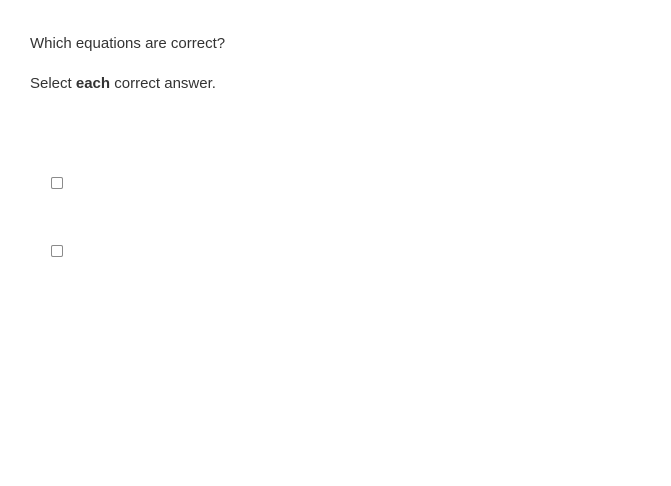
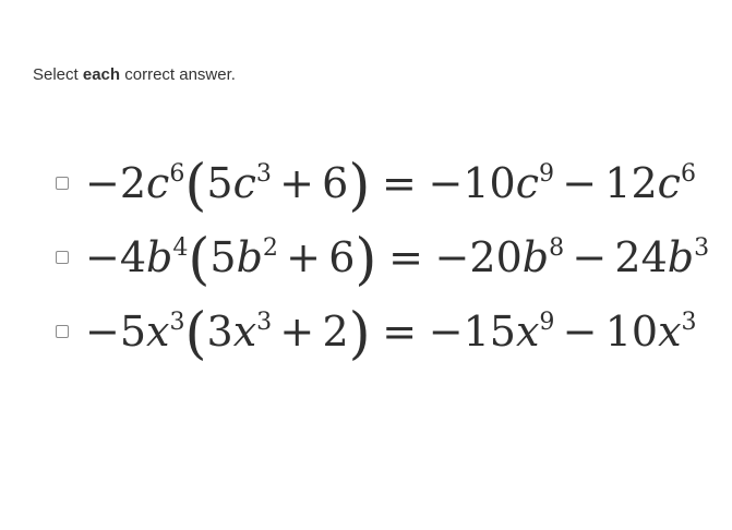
- Which equations are correct?
  Select each correct answer.
+ −2c6(5c3 + 6) = −10c9 − 12c6
+ −4b4(5b2 + 6) = −20b8 − 24b3
+ −5x3(3x3 + 2) = −15x9 − 10x3
